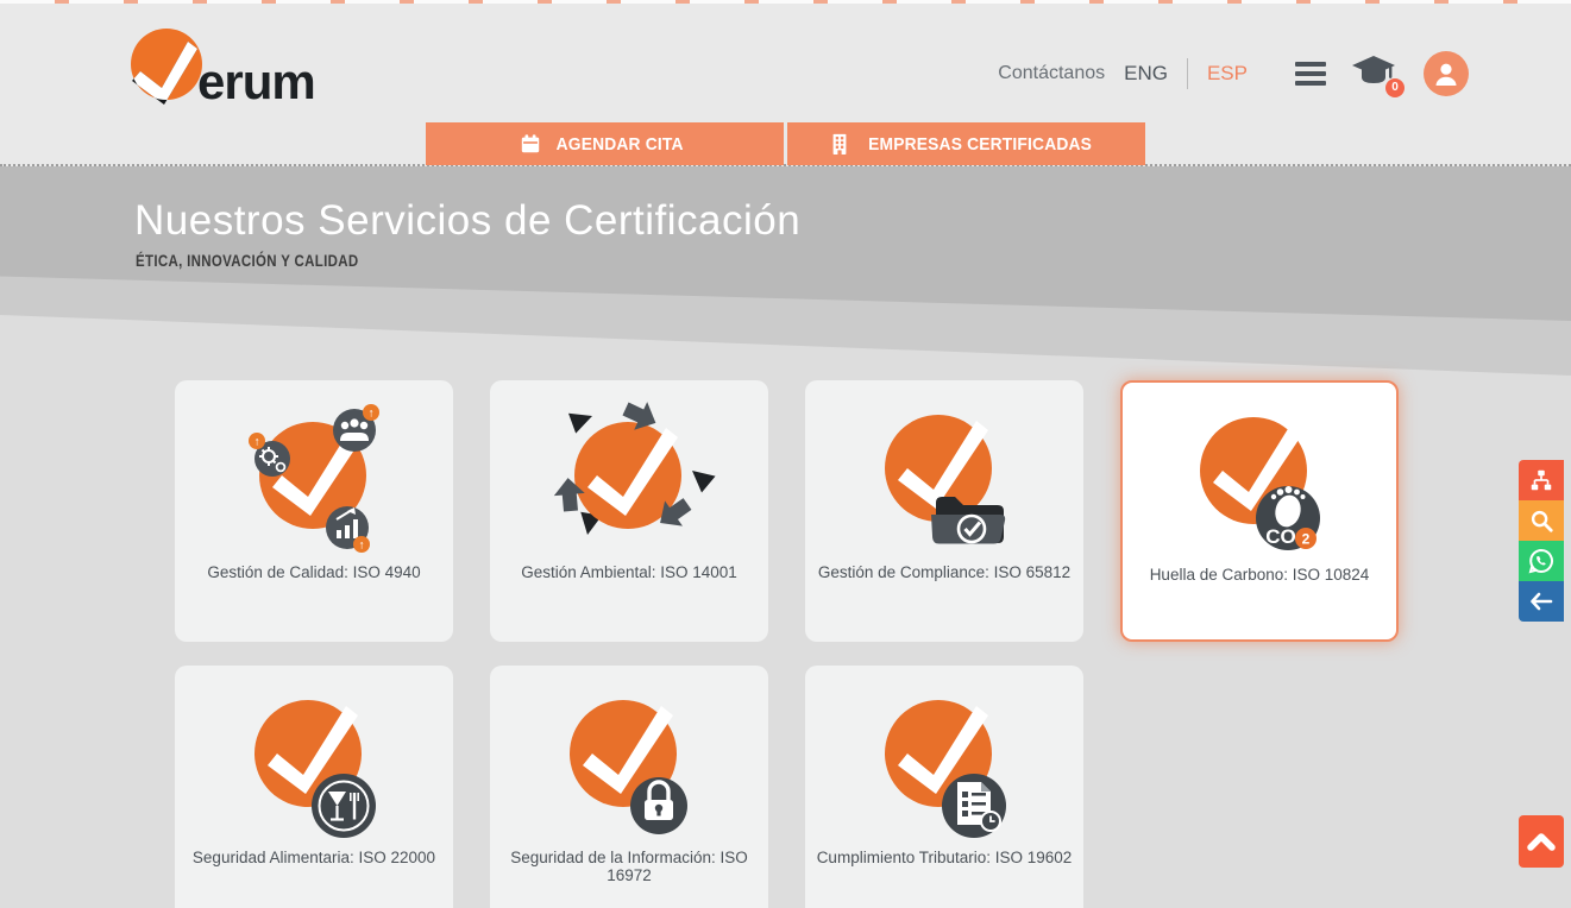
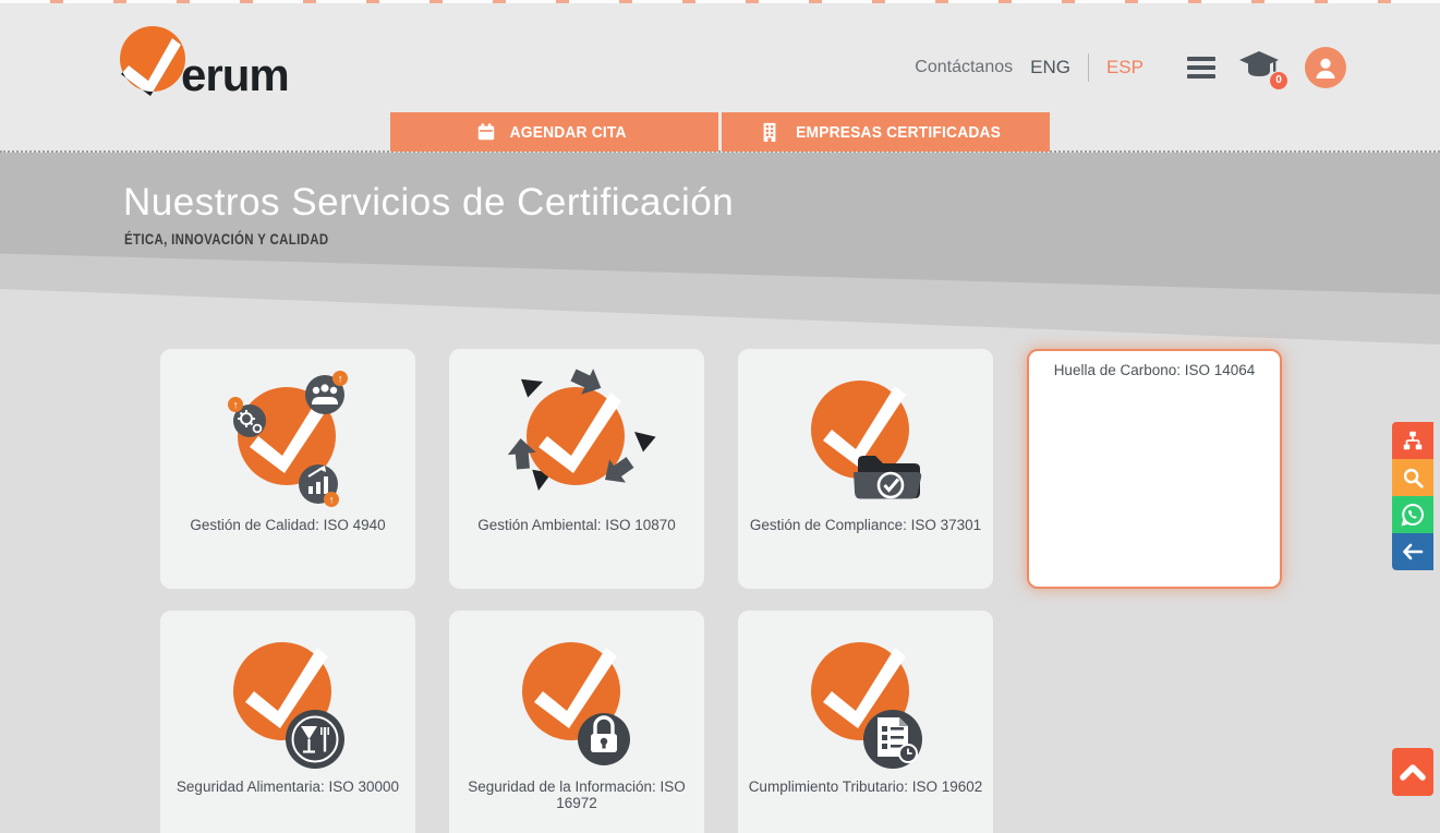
  erum
  Contáctanos
  ENG
  ESP
  0
  AGENDAR CITA
  EMPRESAS CERTIFICADAS
  Nuestros Servicios de Certificación
  ÉTICA, INNOVACIÓN Y CALIDAD
  ↑
  ↑
  ↑
  Gestión de Calidad: ISO 4940
- Gestión Ambiental: ISO 14001
+ Gestión Ambiental: ISO 10870
- Gestión de Compliance: ISO 65812
+ Gestión de Compliance: ISO 37301
- CO
- 2
- Huella de Carbono: ISO 10824
+ Huella de Carbono: ISO 14064
- Seguridad Alimentaria: ISO 22000
+ Seguridad Alimentaria: ISO 30000
  Seguridad de la Información: ISO 16972
  Cumplimiento Tributario: ISO 19602
